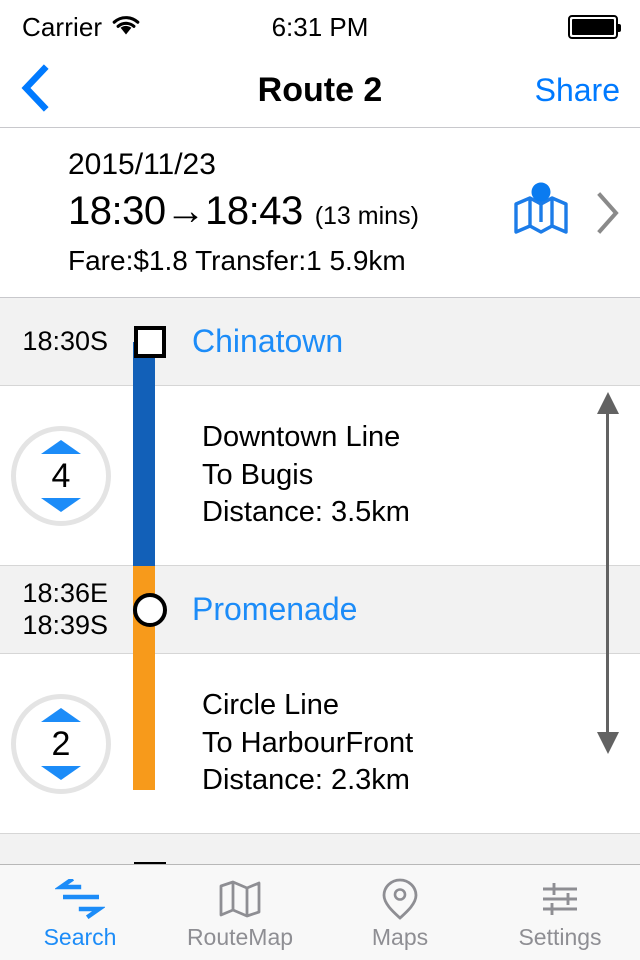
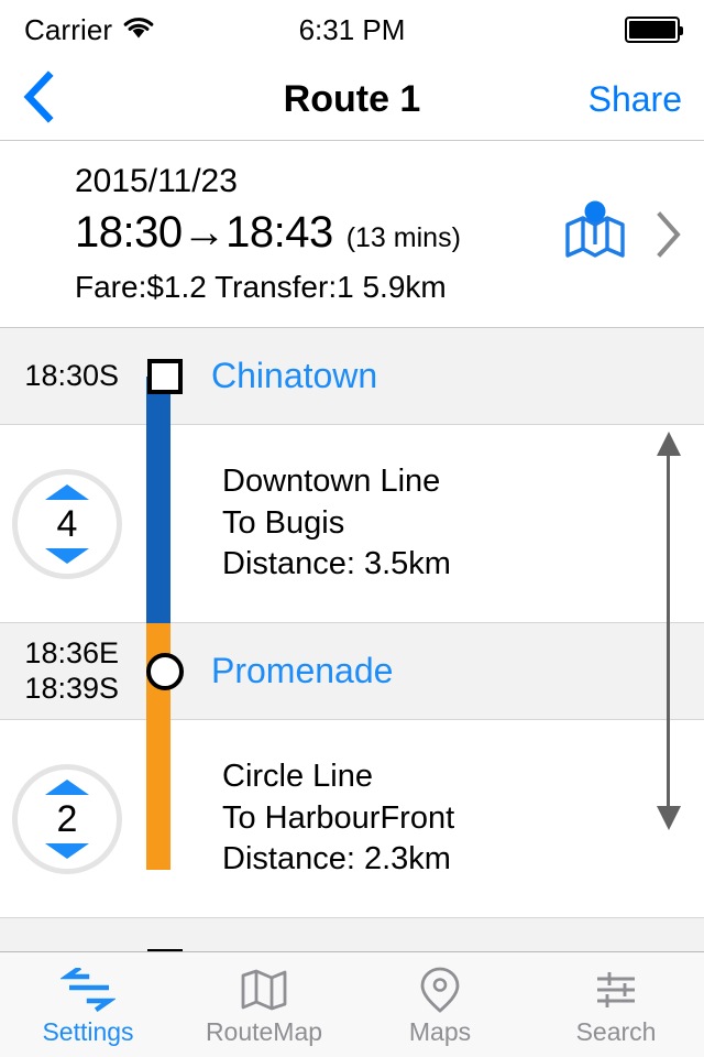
  Carrier
  6:31 PM
- Route 2
+ Route 1
  Share
  2015/11/23
  18:30→18:43
  (13 mins)
- Fare:$1.8 Transfer:1 5.9km
+ Fare:$1.2 Transfer:1 5.9km
  18:30S
  Chinatown
  4
  Downtown Line
  To Bugis
  Distance: 3.5km
  18:36E
  18:39S
  Promenade
  2
  Circle Line
  To HarbourFront
  Distance: 2.3km
- Search
+ Settings
  RouteMap
  Maps
- Settings
+ Search
